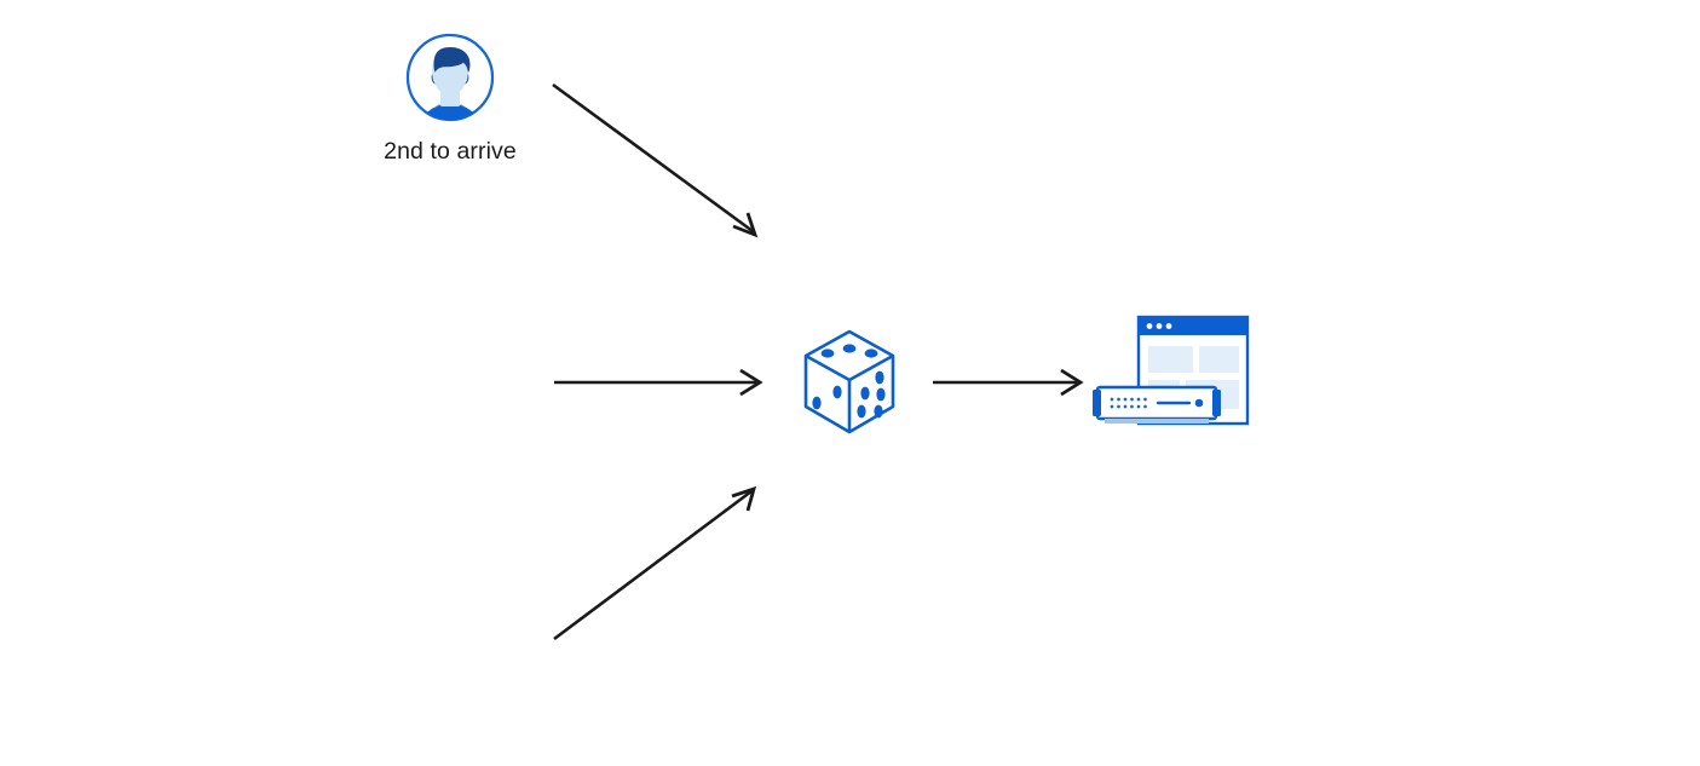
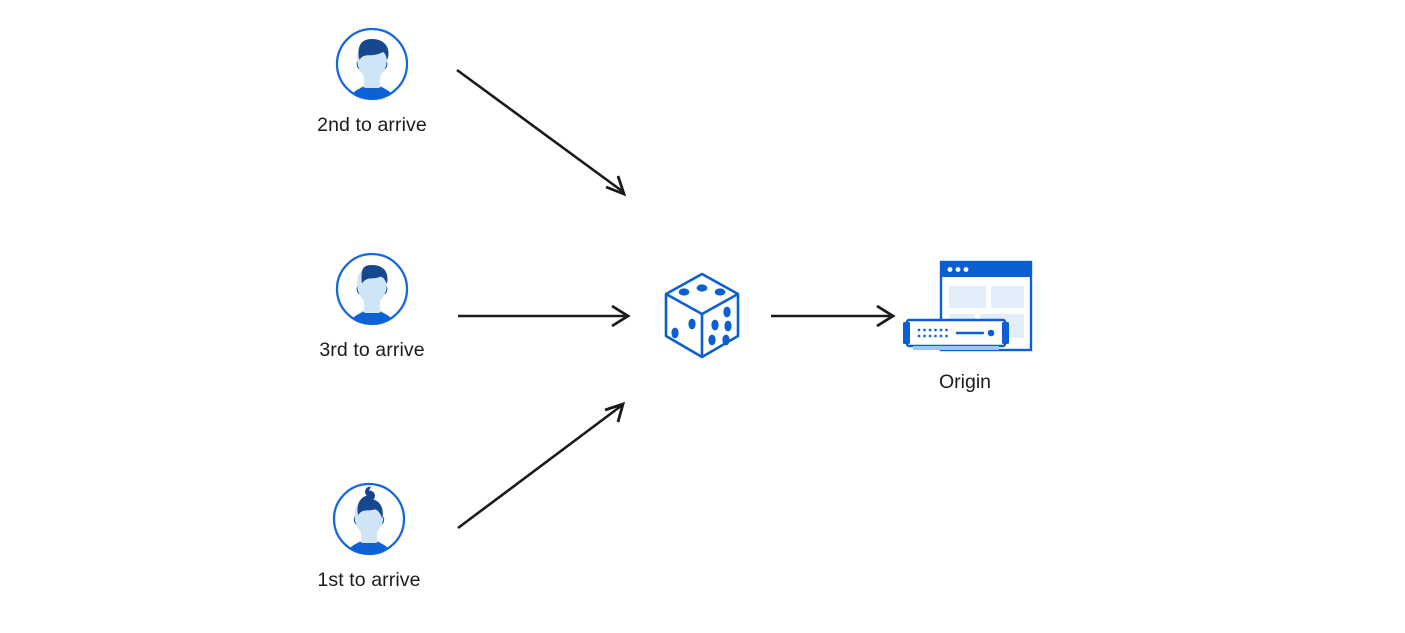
  2nd to arrive
+ 3rd to arrive
+ 1st to arrive
+ Origin
